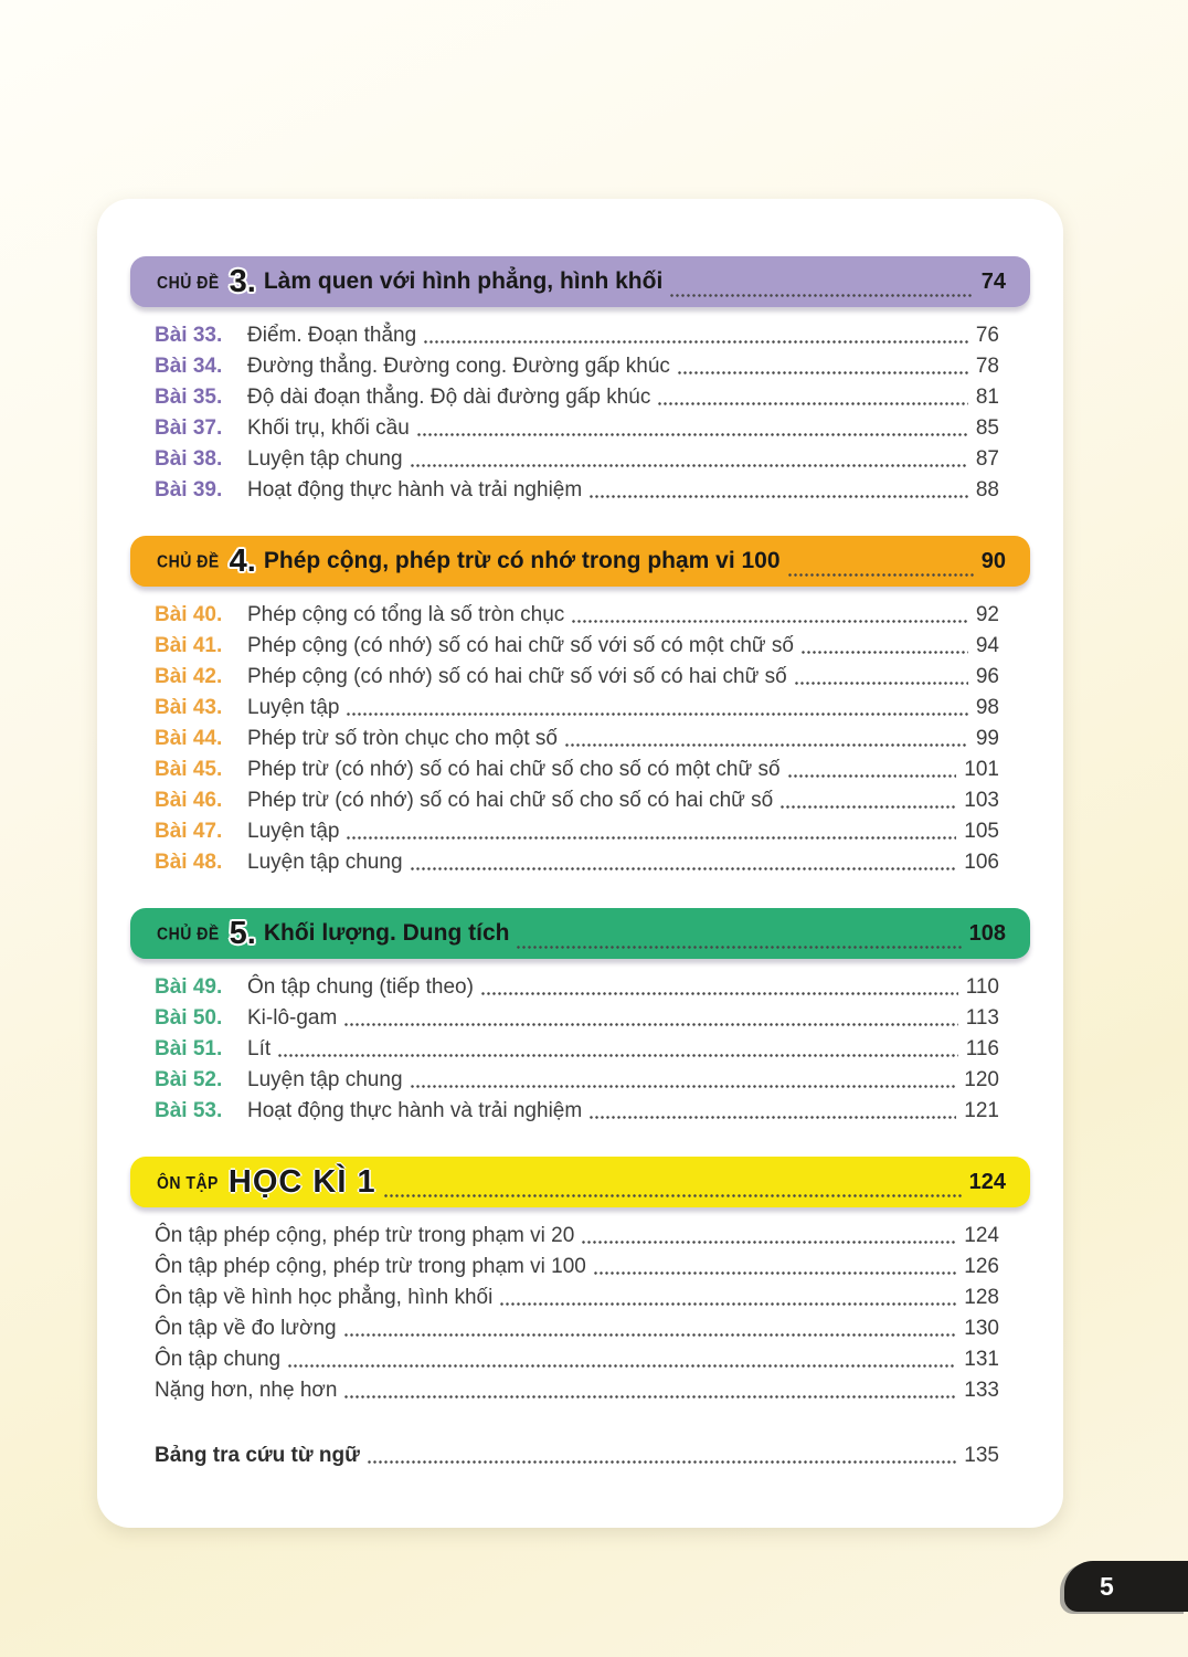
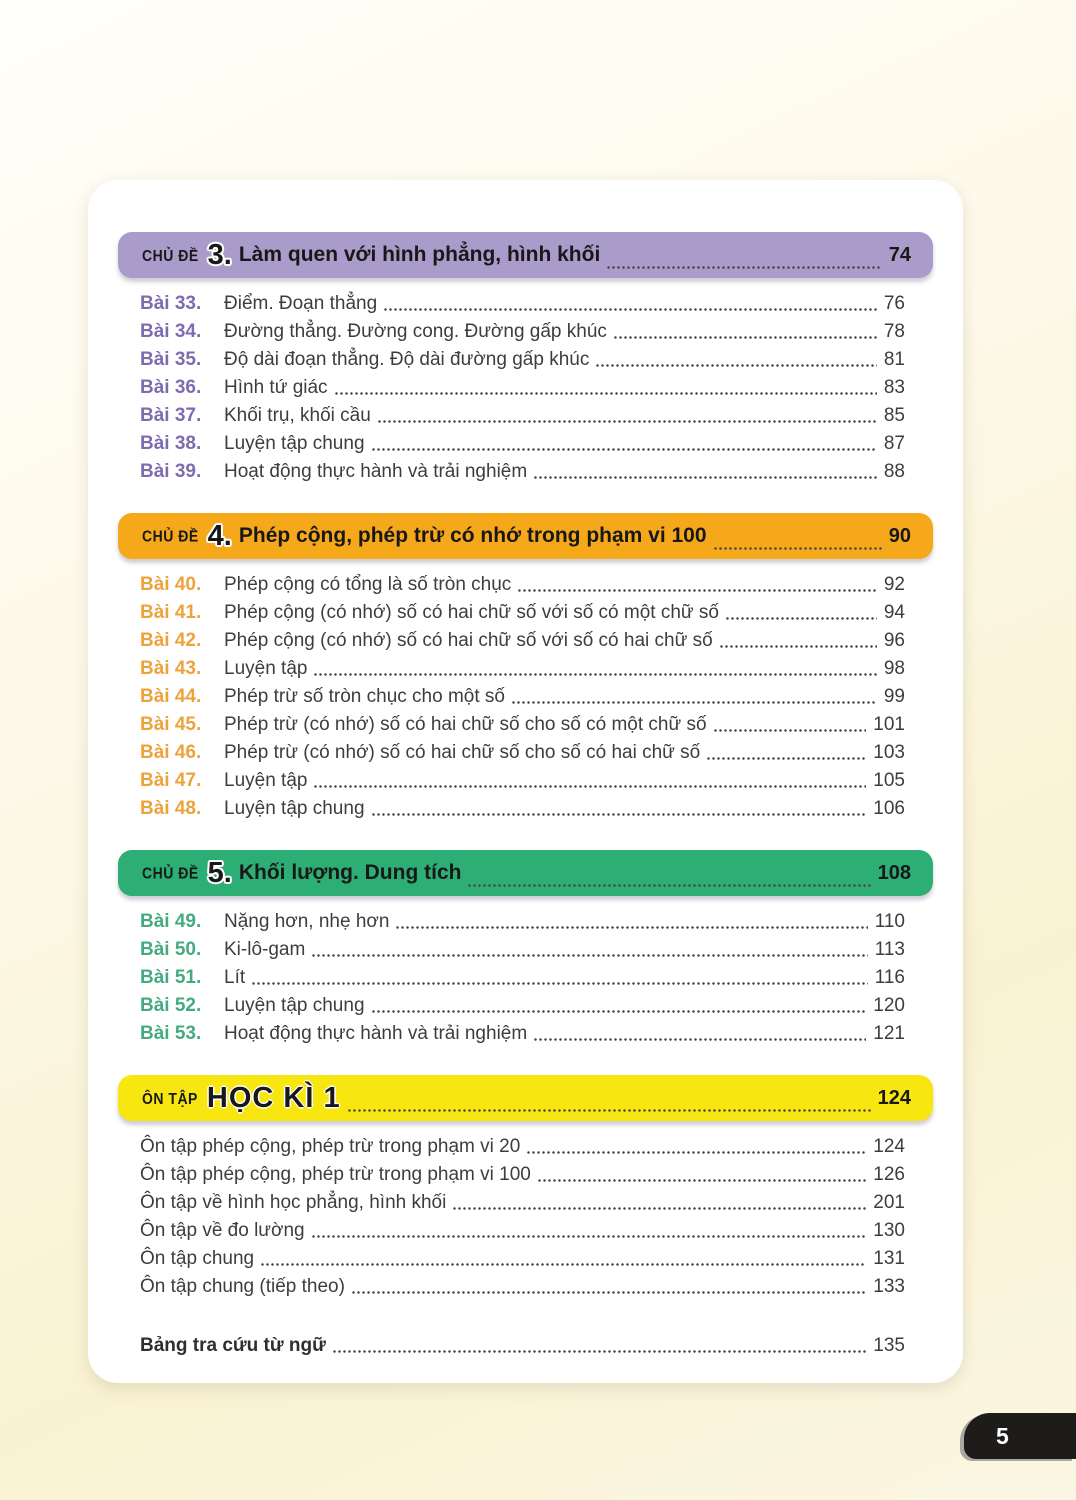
  CHỦ ĐỀ
  3.
  Làm quen với hình phẳng, hình khối
  74
  Bài 33.
  Điểm. Đoạn thẳng
  76
  Bài 34.
  Đường thẳng. Đường cong. Đường gấp khúc
  78
  Bài 35.
  Độ dài đoạn thẳng. Độ dài đường gấp khúc
  81
+ Bài 36.
+ Hình tứ giác
+ 83
  Bài 37.
  Khối trụ, khối cầu
  85
  Bài 38.
  Luyện tập chung
  87
  Bài 39.
  Hoạt động thực hành và trải nghiệm
  88
  CHỦ ĐỀ
  4.
  Phép cộng, phép trừ có nhớ trong phạm vi 100
  90
  Bài 40.
  Phép cộng có tổng là số tròn chục
  92
  Bài 41.
  Phép cộng (có nhớ) số có hai chữ số với số có một chữ số
  94
  Bài 42.
  Phép cộng (có nhớ) số có hai chữ số với số có hai chữ số
  96
  Bài 43.
  Luyện tập
  98
  Bài 44.
  Phép trừ số tròn chục cho một số
  99
  Bài 45.
  Phép trừ (có nhớ) số có hai chữ số cho số có một chữ số
  101
  Bài 46.
  Phép trừ (có nhớ) số có hai chữ số cho số có hai chữ số
  103
  Bài 47.
  Luyện tập
  105
  Bài 48.
  Luyện tập chung
  106
  CHỦ ĐỀ
  5.
  Khối lượng. Dung tích
  108
  Bài 49.
- Ôn tập chung (tiếp theo)
+ Nặng hơn, nhẹ hơn
  110
  Bài 50.
  Ki-lô-gam
  113
  Bài 51.
  Lít
  116
  Bài 52.
  Luyện tập chung
  120
  Bài 53.
  Hoạt động thực hành và trải nghiệm
  121
  ÔN TẬP
  HỌC KÌ 1
  124
  Ôn tập phép cộng, phép trừ trong phạm vi 20
  124
  Ôn tập phép cộng, phép trừ trong phạm vi 100
  126
  Ôn tập về hình học phẳng, hình khối
- 128
+ 201
  Ôn tập về đo lường
  130
  Ôn tập chung
  131
- Nặng hơn, nhẹ hơn
+ Ôn tập chung (tiếp theo)
  133
  Bảng tra cứu từ ngữ
  135
  5
